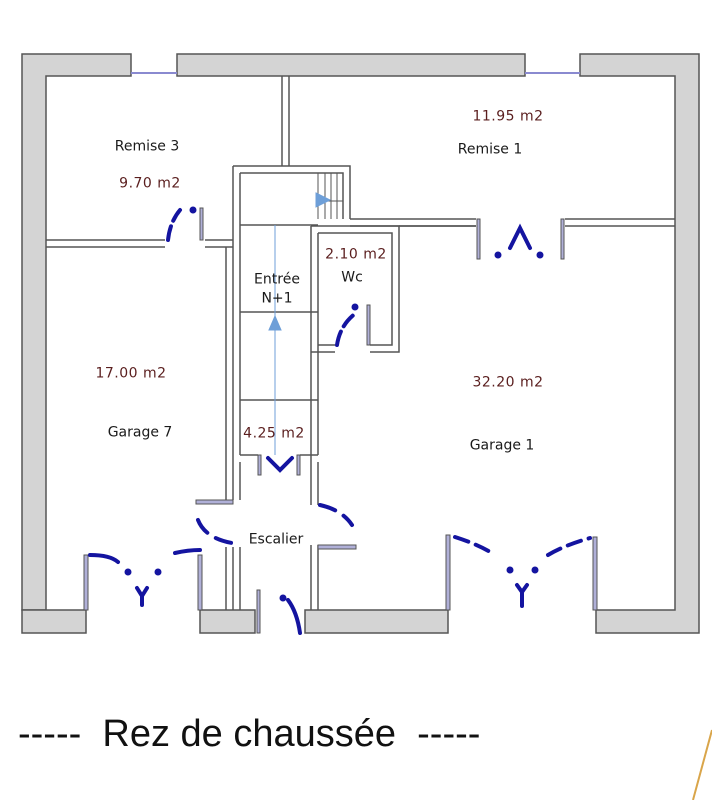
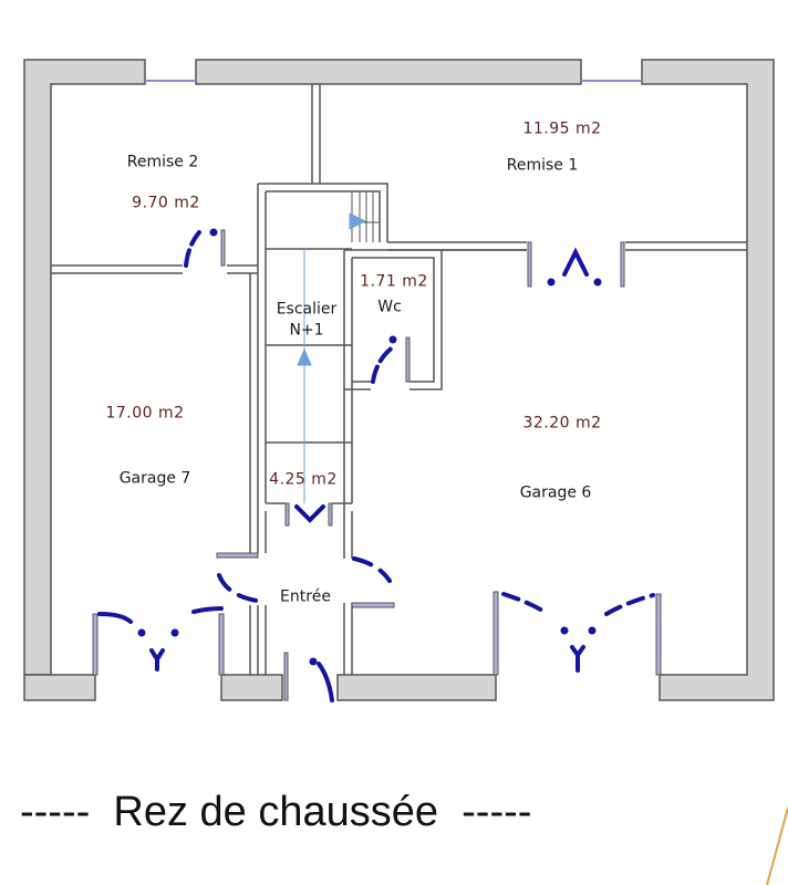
- Remise 3
+ Remise 2
  9.70 m2
  Remise 1
  11.95 m2
- Entrée
+ Escalier
  N+1
  4.25 m2
- 2.10 m2
+ 1.71 m2
  Wc
  17.00 m2
  Garage 7
  32.20 m2
- Garage 1
+ Garage 6
- Escalier
+ Entrée
  ----- Rez de chaussée -----
